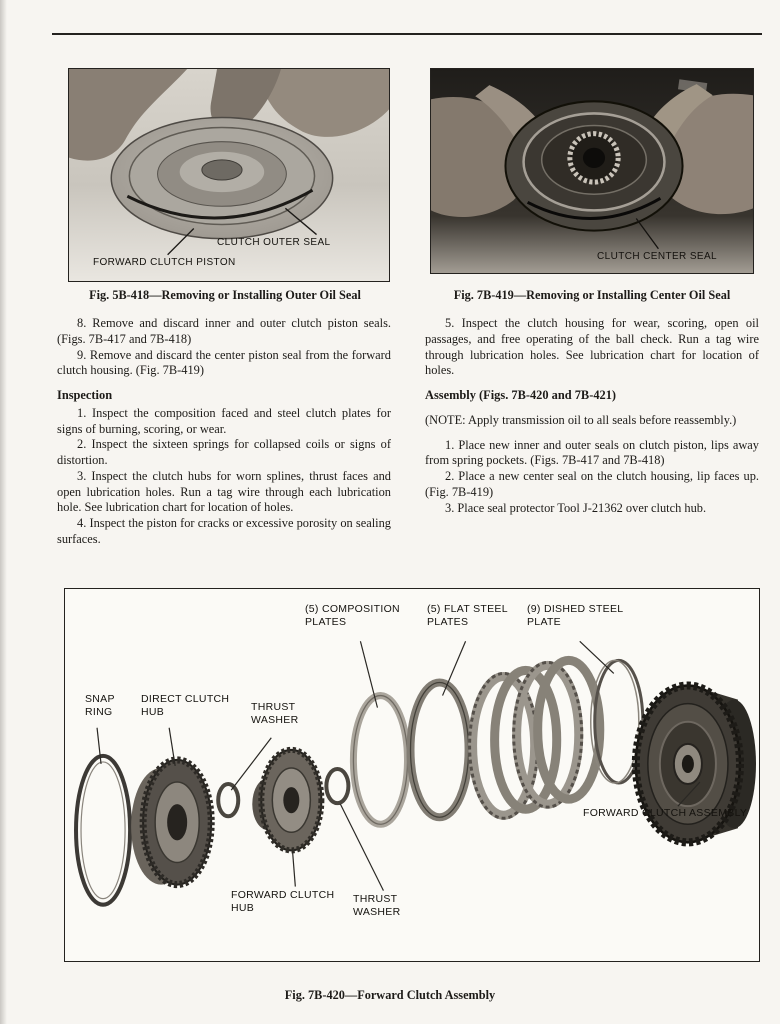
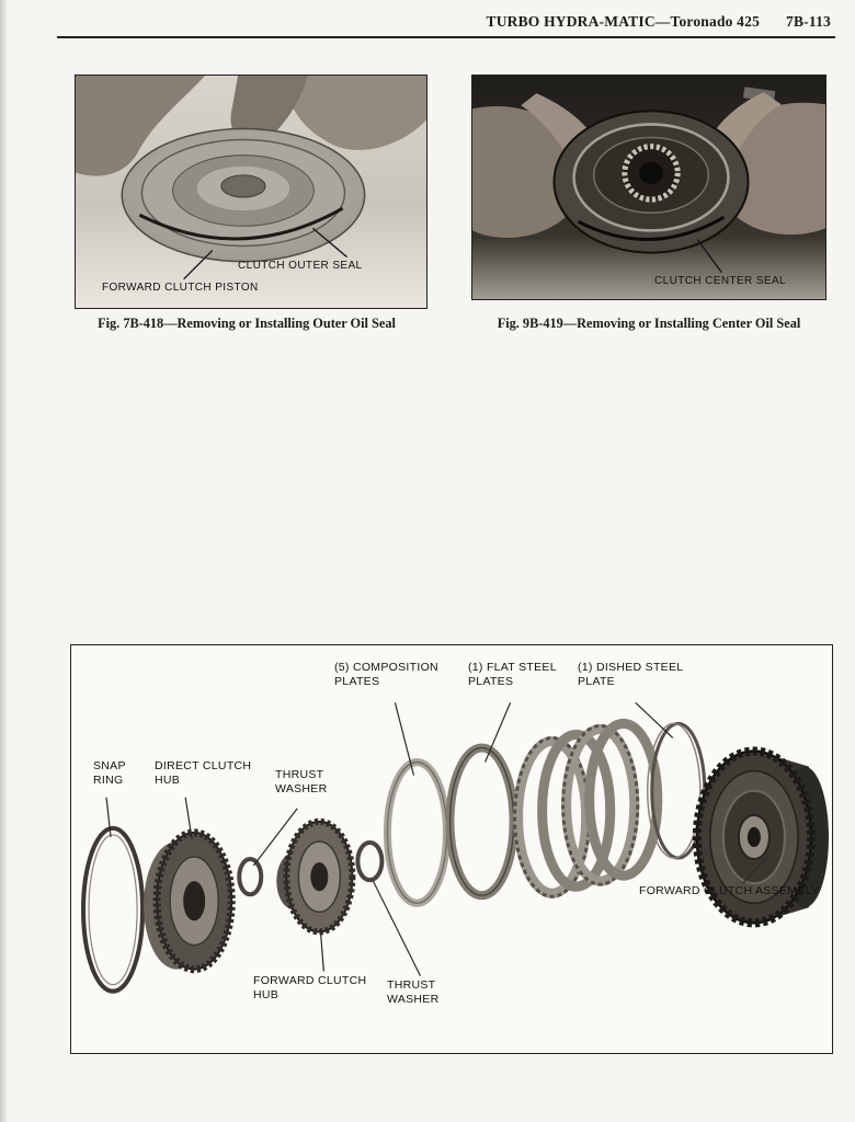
+ TURBO HYDRA-MATIC—Toronado 425 7B-113
  CLUTCH OUTER SEAL
  FORWARD CLUTCH PISTON
- Fig. 5B-418—Removing or Installing Outer Oil Seal
+ Fig. 7B-418—Removing or Installing Outer Oil Seal
  CLUTCH CENTER SEAL
- Fig. 7B-419—Removing or Installing Center Oil Seal
+ Fig. 9B-419—Removing or Installing Center Oil Seal
- 8. Remove and discard inner and outer clutch piston seals. (Figs. 7B-417 and 7B-418)
- 9. Remove and discard the center piston seal from the forward clutch housing. (Fig. 7B-419)
- Inspection
- 1. Inspect the composition faced and steel clutch plates for signs of burning, scoring, or wear.
- 2. Inspect the sixteen springs for collapsed coils or signs of distortion.
- 3. Inspect the clutch hubs for worn splines, thrust faces and open lubrication holes. Run a tag wire through each lubrication hole. See lubrication chart for location of holes.
- 4. Inspect the piston for cracks or excessive porosity on sealing surfaces.
- 5. Inspect the clutch housing for wear, scoring, open oil passages, and free operating of the ball check. Run a tag wire through lubrication holes. See lubrication chart for location of holes.
- Assembly (Figs. 7B-420 and 7B-421)
- (NOTE: Apply transmission oil to all seals before reassembly.)
- 1. Place new inner and outer seals on clutch piston, lips away from spring pockets. (Figs. 7B-417 and 7B-418)
- 2. Place a new center seal on the clutch housing, lip faces up. (Fig. 7B-419)
- 3. Place seal protector Tool J-21362 over clutch hub.
  (5) COMPOSITION PLATES
- (5) FLAT STEEL PLATES
+ (1) FLAT STEEL PLATES
- (9) DISHED STEEL PLATE
+ (1) DISHED STEEL PLATE
  SNAP RING
  DIRECT CLUTCH HUB
  THRUST WASHER
  FORWARD CLUTCH HUB
  THRUST WASHER
  FORWARD CLUTCH ASSEMBLY
- Fig. 7B-420—Forward Clutch Assembly
